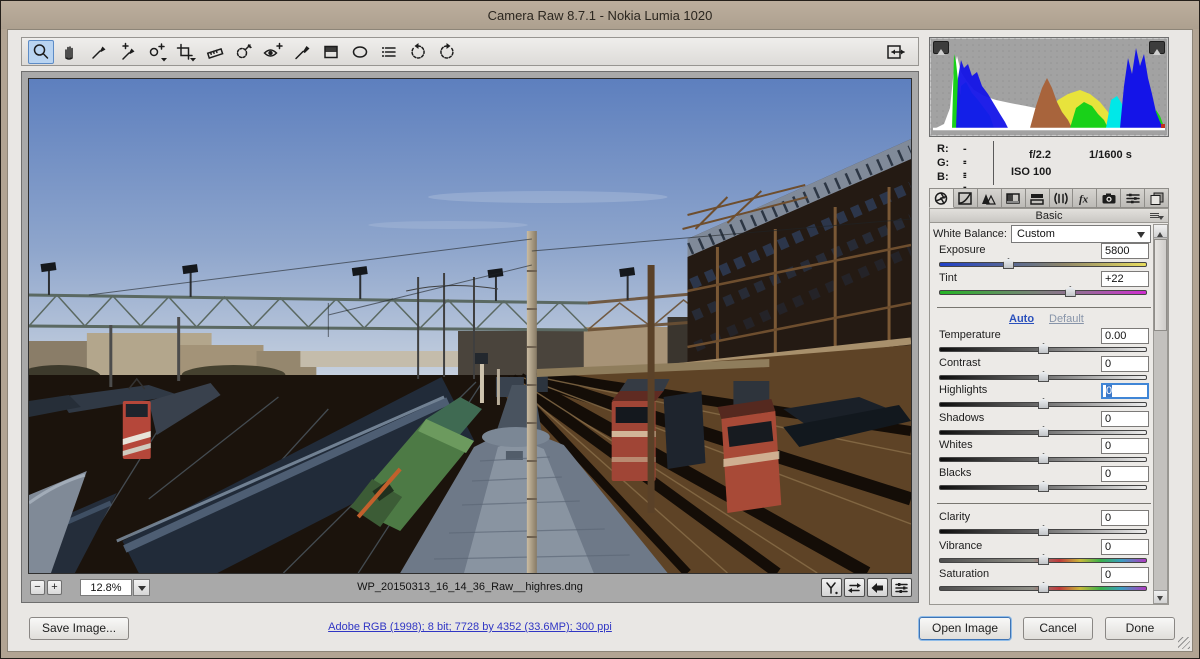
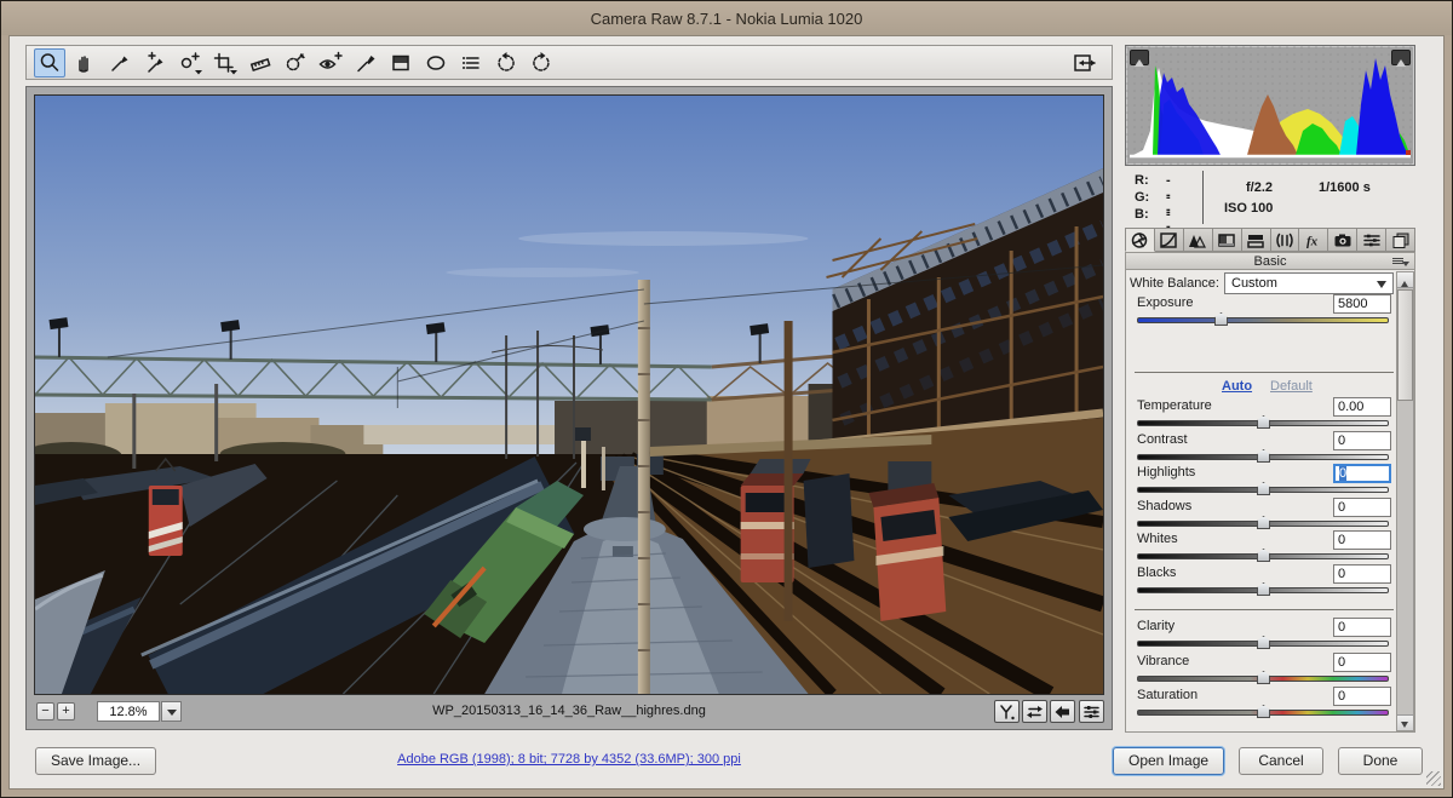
  Camera Raw 8.7.1 - Nokia Lumia 1020
  −
  +
  12.8%
  WP_20150313_16_14_36_Raw__highres.dng
  R:
  ---
  G:
  ---
  B:
  f/2.2
  1/1600 s
  ISO 100
  fx
  Basic
  White Balance:
  Custom
  Exposure
  5800
- Tint
- +22
  Auto
  Default
  Temperature
  0.00
  Contrast
  0
  Highlights
  0
  Shadows
  0
  Whites
  0
  Blacks
  0
  Clarity
  0
  Vibrance
  0
  Saturation
  0
  Save Image...
  Adobe RGB (1998); 8 bit; 7728 by 4352 (33.6MP); 300 ppi
  Open Image
  Cancel
  Done
